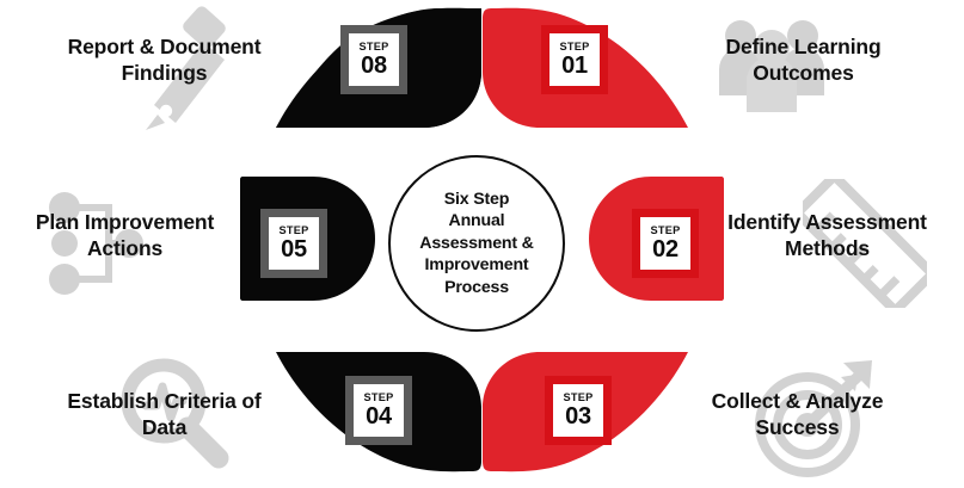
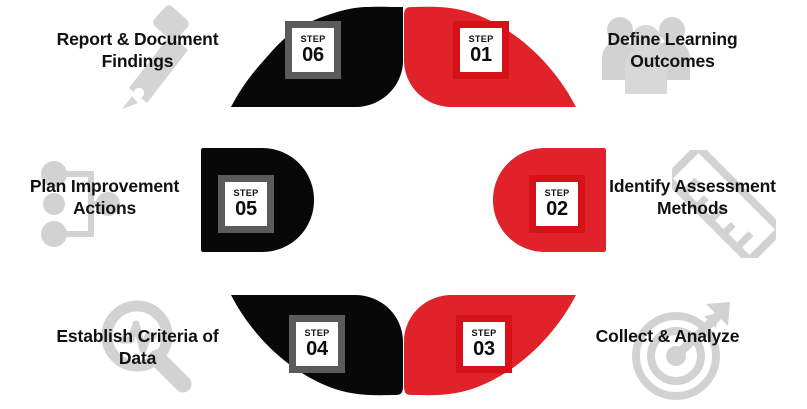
- Six Step
- Annual
- Assessment &
- Improvement
- Process
  STEP
- 08
+ 06
  STEP
  01
  STEP
  05
  STEP
  02
  STEP
  04
  STEP
  03
  Report & Document
  Findings
  Plan Improvement
  Actions
  Establish Criteria of
  Data
  Define Learning
  Outcomes
  Identify Assessment
  Methods
  Collect & Analyze
- Success
